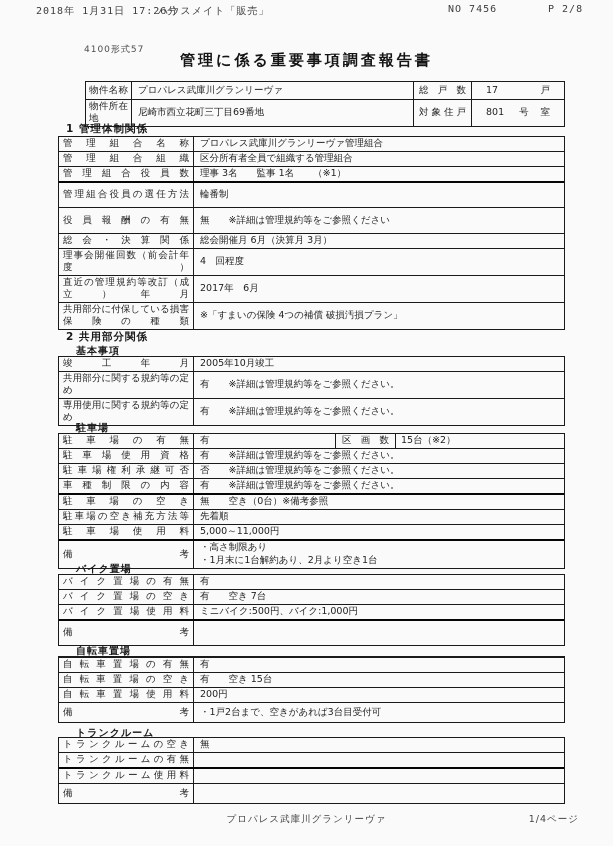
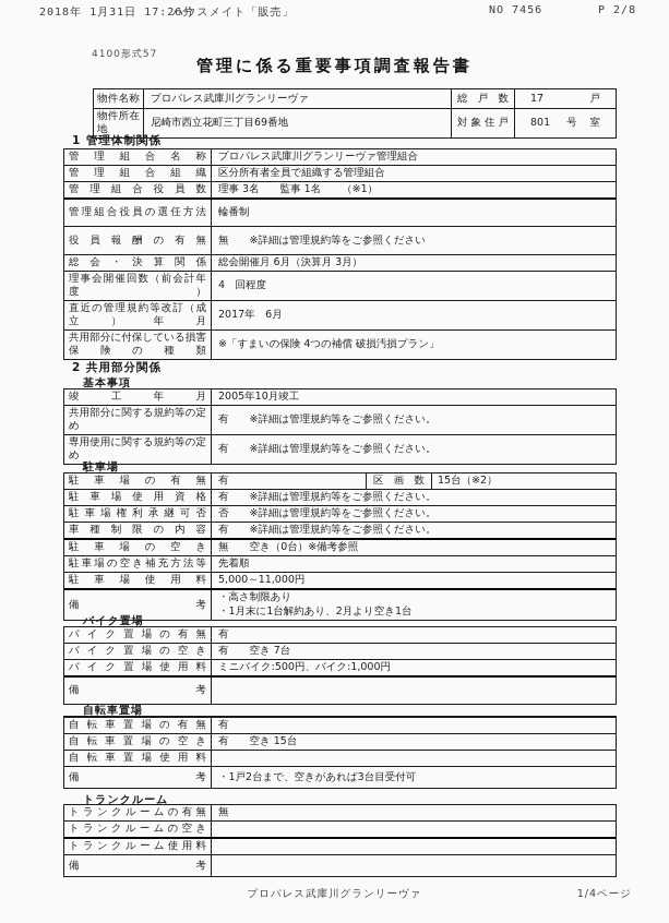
  2018年 1月31日 17:26分
  ハウスメイト「販売」
  NO 7456
  P 2/8
  4100形式57
  管理に係る重要事項調査報告書
  物件名称
  プロパレス武庫川グランリーヴァ
  総戸数
  17 戸
  物件所在地
  尼崎市西立花町三丁目69番地
  対象住戸
  801 号室
  1 管理体制関係
  管理組合名称
  プロパレス武庫川グランリーヴァ管理組合
  管理組合組織
  区分所有者全員で組織する管理組合
  管理組合役員数
  理事 3名 監事 1名 （※1）
  管理組合役員の選任方法
  輪番制
  役員報酬の有無
  無 ※詳細は管理規約等をご参照ください
  総会・決算関係
  総会開催月 6月（決算月 3月）
  理事会開催回数（前会計年度）
  4 回程度
  直近の管理規約等改訂（成立）年月
  2017年 6月
  共用部分に付保している損害保険の種類
  ※「すまいの保険 4つの補償 破損汚損プラン」
  2 共用部分関係
  基本事項
  竣工年月
  2005年10月竣工
  共用部分に関する規約等の定め
  有 ※詳細は管理規約等をご参照ください。
  専用使用に関する規約等の定め
  有 ※詳細は管理規約等をご参照ください。
  駐車場
  駐車場の有無
  有
  区画数
  15台（※2）
  駐車場使用資格
  有 ※詳細は管理規約等をご参照ください。
  駐車場権利承継可否
  否 ※詳細は管理規約等をご参照ください。
  車種制限の内容
  有 ※詳細は管理規約等をご参照ください。
  駐車場の空き
  無 空き（0台）※備考参照
  駐車場の空き補充方法等
  先着順
  駐車場使用料
  5,000～11,000円
  備考
  ・高さ制限あり
  ・1月末に1台解約あり、2月より空き1台
  バイク置場
  バイク置場の有無
  有
  バイク置場の空き
  有 空き 7台
  バイク置場使用料
  ミニバイク:500円、バイク:1,000円
  備考
  自転車置場
  自転車置場の有無
  有
  自転車置場の空き
  有 空き 15台
  自転車置場使用料
- 200円
  備考
  ・1戸2台まで、空きがあれば3台目受付可
  トランクルーム
- トランクルームの空き
+ トランクルームの有無
  無
- トランクルームの有無
+ トランクルームの空き
  トランクルーム使用料
  備考
  プロパレス武庫川グランリーヴァ
  1/4ページ
